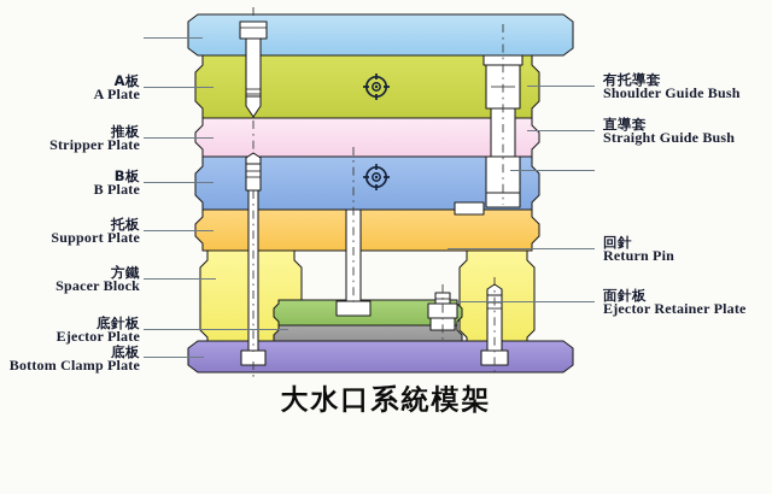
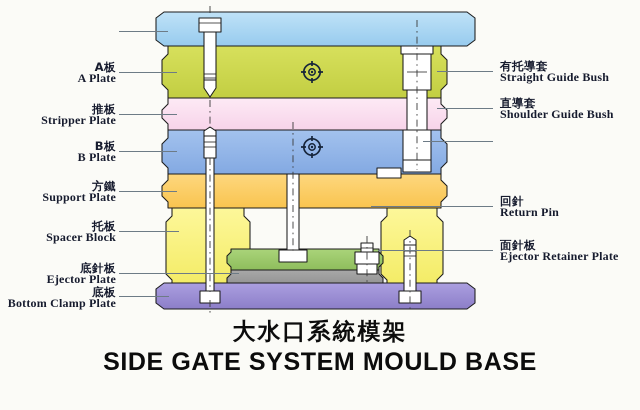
  A板
  A Plate
  推板
  Stripper Plate
  B板
  B Plate
- 托板
+ 方鐵
  Support Plate
- 方鐵
+ 托板
  Spacer Block
  底針板
  Ejector Plate
  底板
  Bottom Clamp Plate
  有托導套
- Shoulder Guide Bush
+ Straight Guide Bush
  直導套
- Straight Guide Bush
+ Shoulder Guide Bush
  回針
  Return Pin
  面針板
  Ejector Retainer Plate
  大水口系統模架
+ SIDE GATE SYSTEM MOULD BASE
